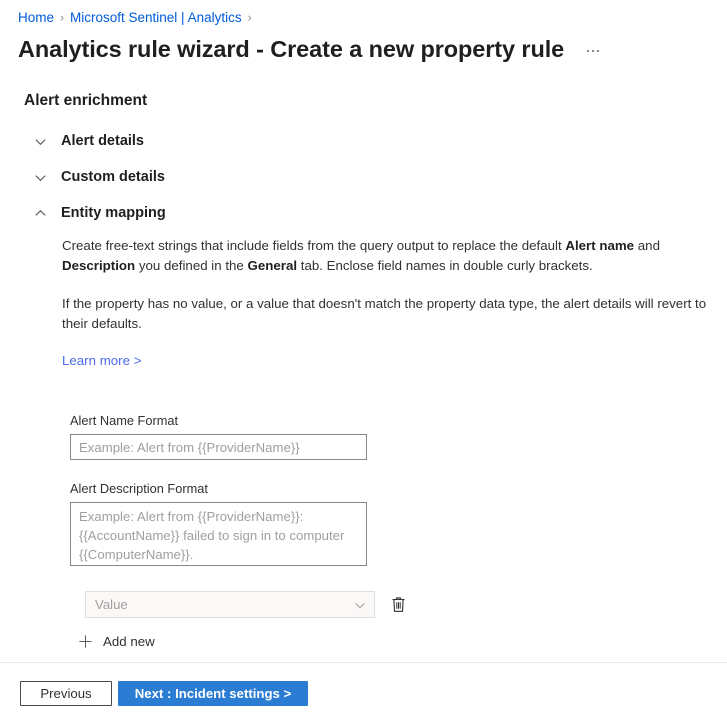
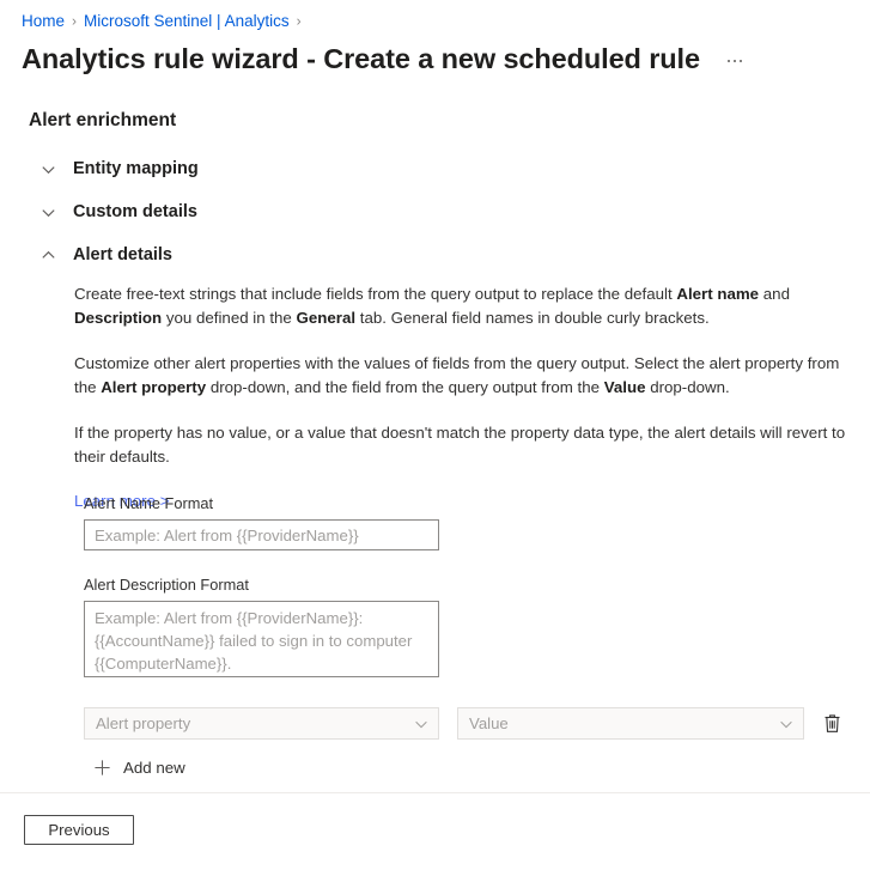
  Home
  ›
  Microsoft Sentinel | Analytics
  ›
- Analytics rule wizard - Create a new property rule
+ Analytics rule wizard - Create a new scheduled rule
  Alert enrichment
- Alert details
+ Entity mapping
  Custom details
- Entity mapping
+ Alert details
- Create free-text strings that include fields from the query output to replace the default Alert name and Description you defined in the General tab. Enclose field names in double curly brackets.
+ Create free-text strings that include fields from the query output to replace the default Alert name and Description you defined in the General tab. General field names in double curly brackets.
+ Customize other alert properties with the values of fields from the query output. Select the alert property from the Alert property drop-down, and the field from the query output from the Value drop-down.
  If the property has no value, or a value that doesn't match the property data type, the alert details will revert to their defaults.
  Learn more >
  Alert Name Format
  Example: Alert from {{ProviderName}}
  Alert Description Format
+ Alert property
  Value
  Add new
  Previous
- Next : Incident settings >
